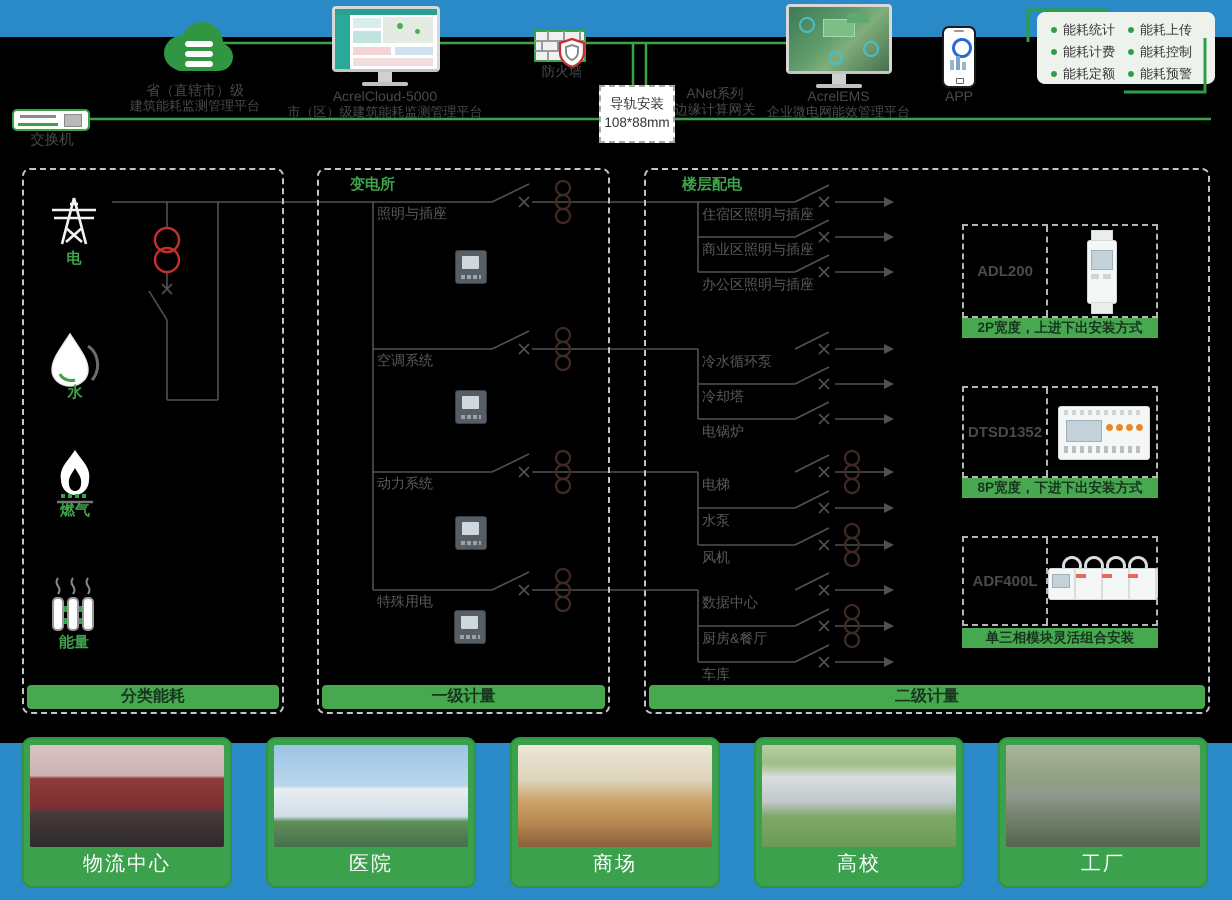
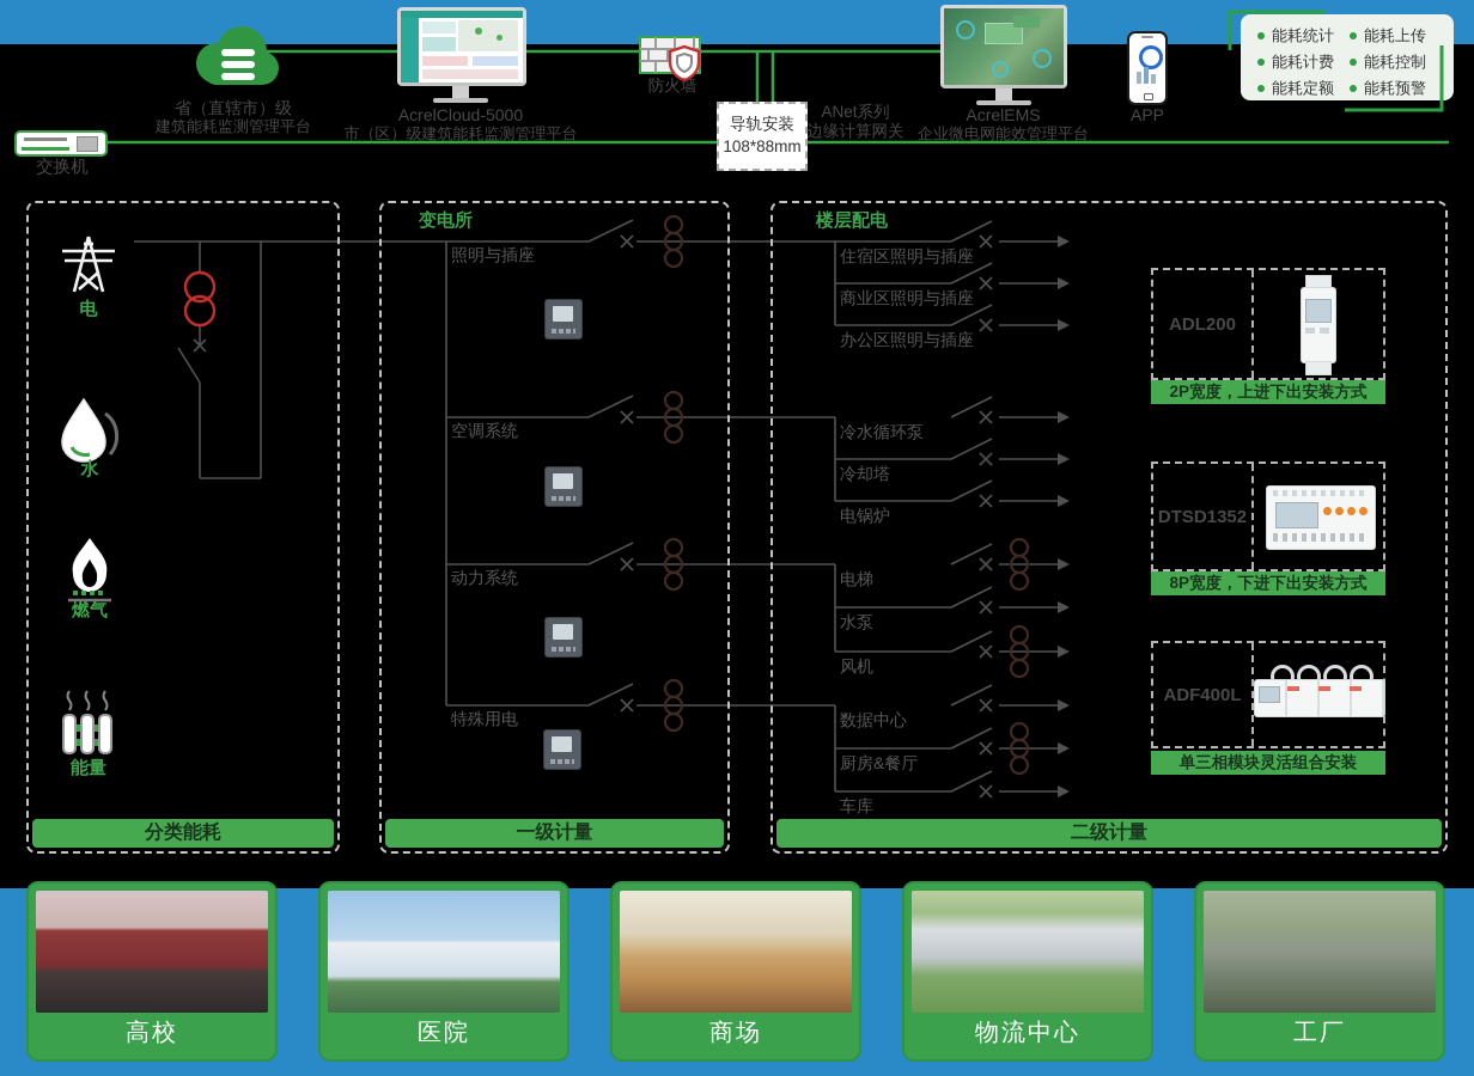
  省（直辖市）级
  建筑能耗监测管理平台
  AcrelCloud-5000
  市（区）级建筑能耗监测管理平台
  防火墙
  导轨安装
  108*88mm
  ANet系列
  边缘计算网关
  AcrelEMS
  企业微电网能效管理平台
  APP
  能耗统计
  能耗上传
  能耗计费
  能耗控制
  能耗定额
  能耗预警
  交换机
  分类能耗
  一级计量
  二级计量
  变电所
  楼层配电
  电
  水
  燃气
  能量
  照明与插座
  空调系统
  动力系统
  特殊用电
  住宿区照明与插座
  商业区照明与插座
  办公区照明与插座
  冷水循环泵
  冷却塔
  电锅炉
  电梯
  水泵
  风机
  数据中心
  厨房&餐厅
  车库
  ADL200
  2P宽度，上进下出安装方式
  DTSD1352
  8P宽度，下进下出安装方式
  ADF400L
  单三相模块灵活组合安装
- 物流中心
+ 高校
  医院
  商场
- 高校
+ 物流中心
  工厂
